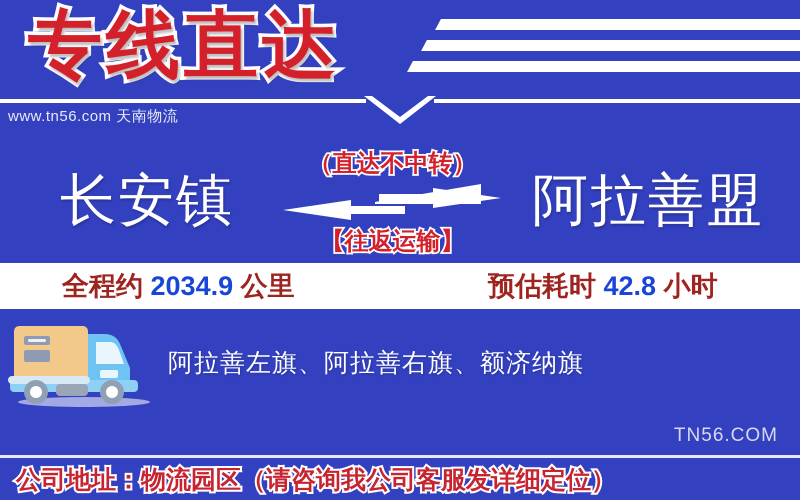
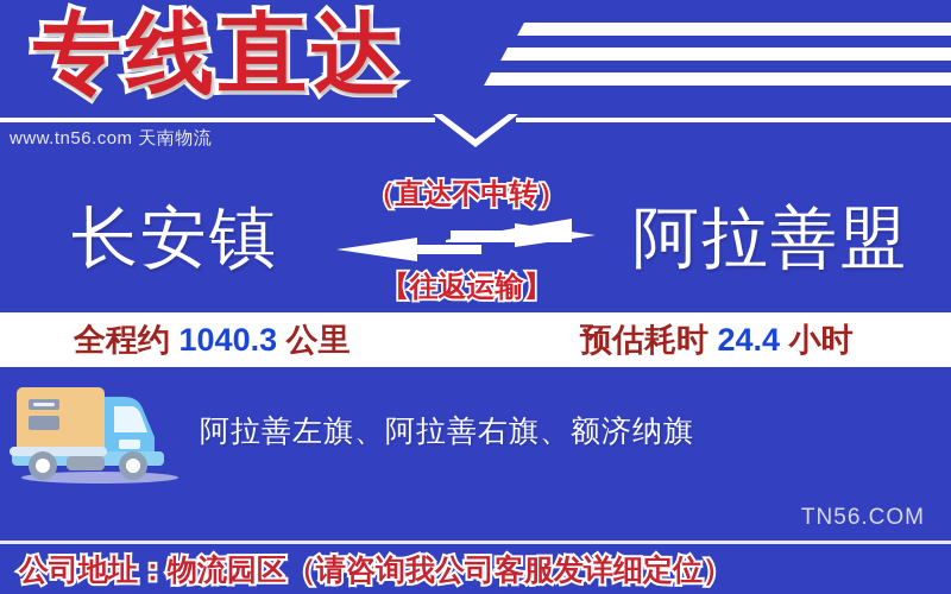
  专线直达
  www.tn56.com 天南物流
  长安镇
  （直达不中转）
  【往返运输】
  阿拉善盟
- 全程约 2034.9 公里
+ 全程约 1040.3 公里
- 预估耗时 42.8 小时
+ 预估耗时 24.4 小时
  阿拉善左旗、阿拉善右旗、额济纳旗
  TN56.COM
  公司地址：物流园区（请咨询我公司客服发详细定位）
